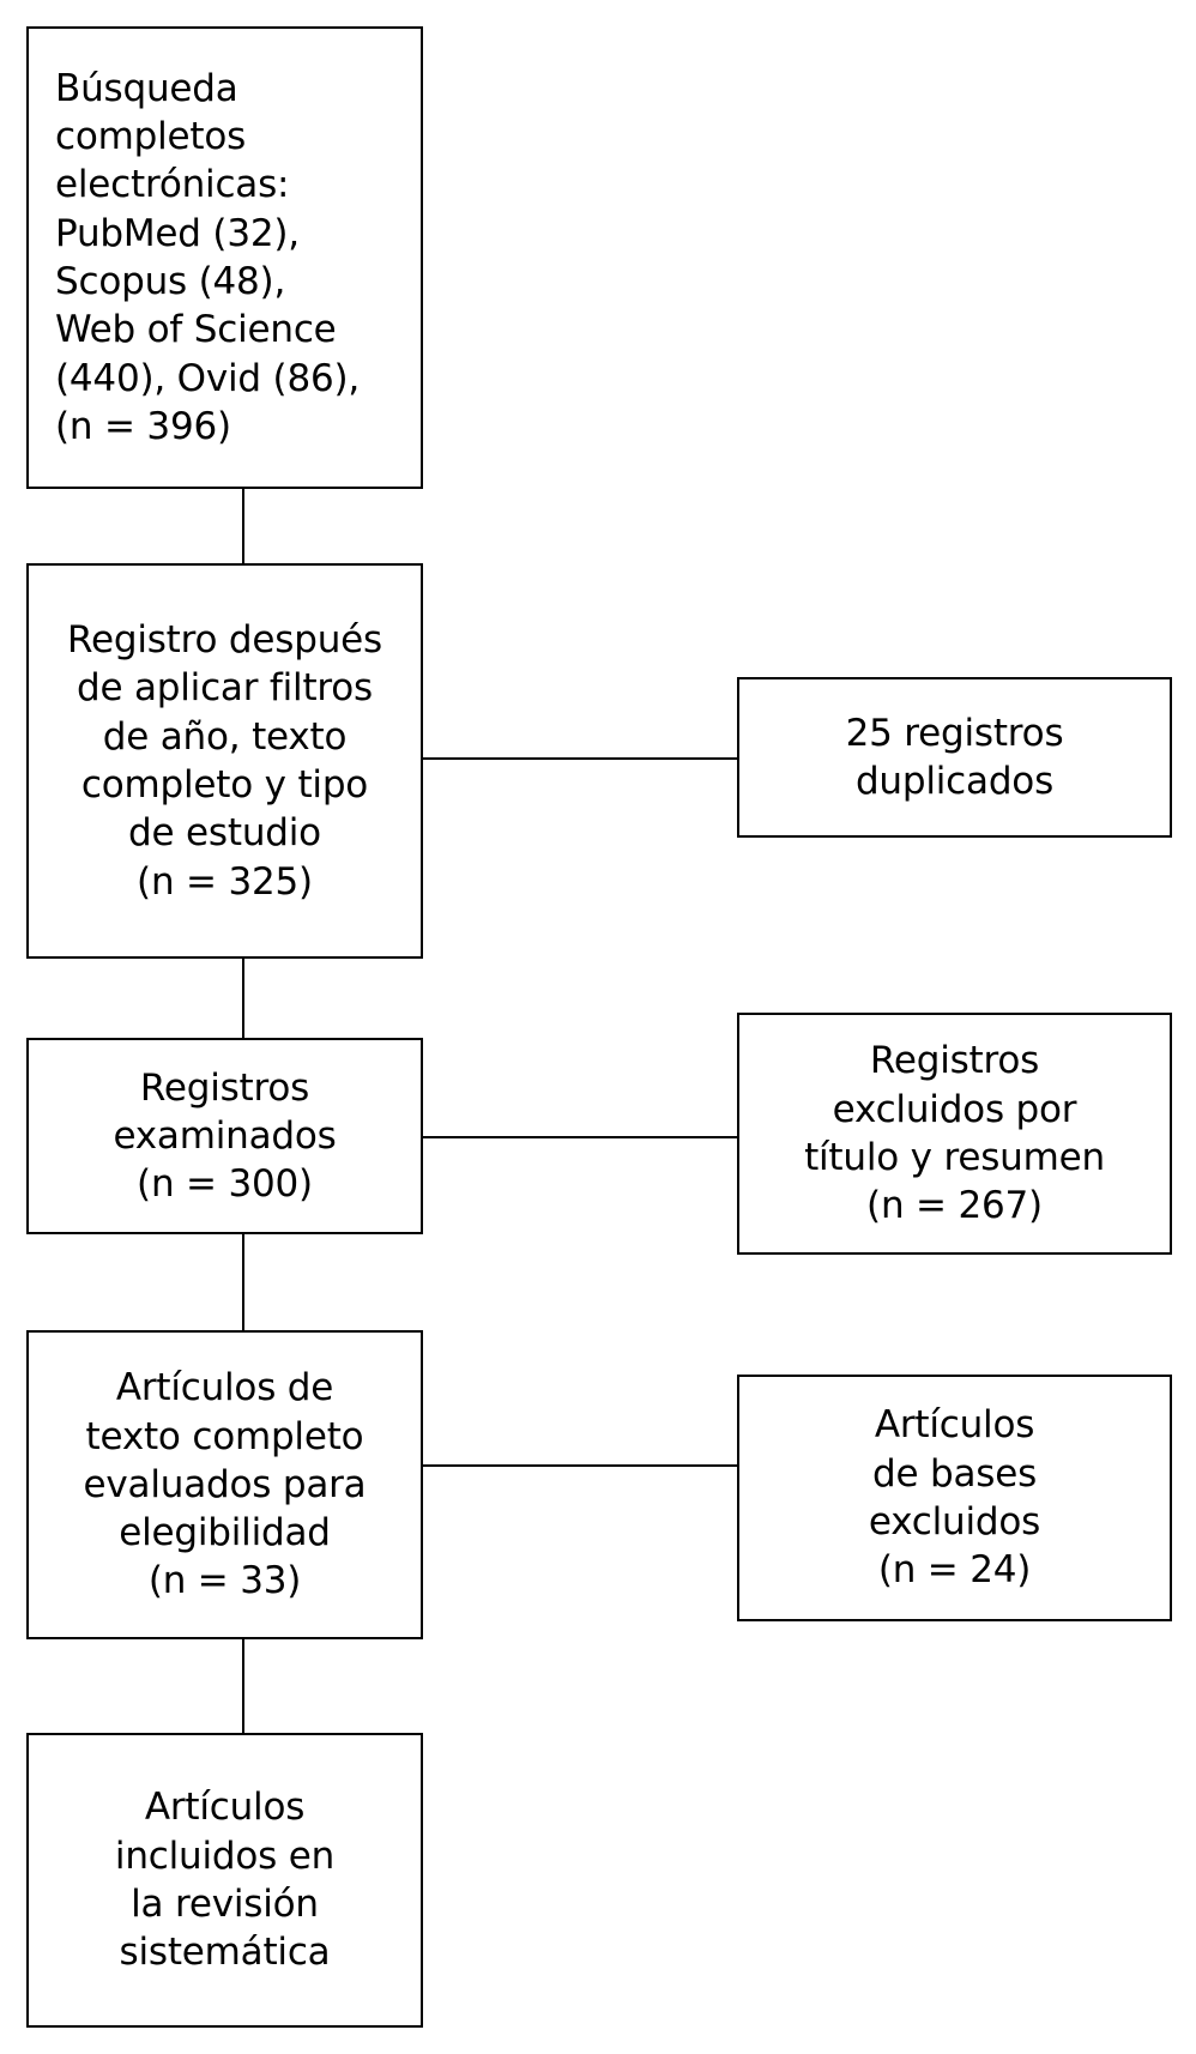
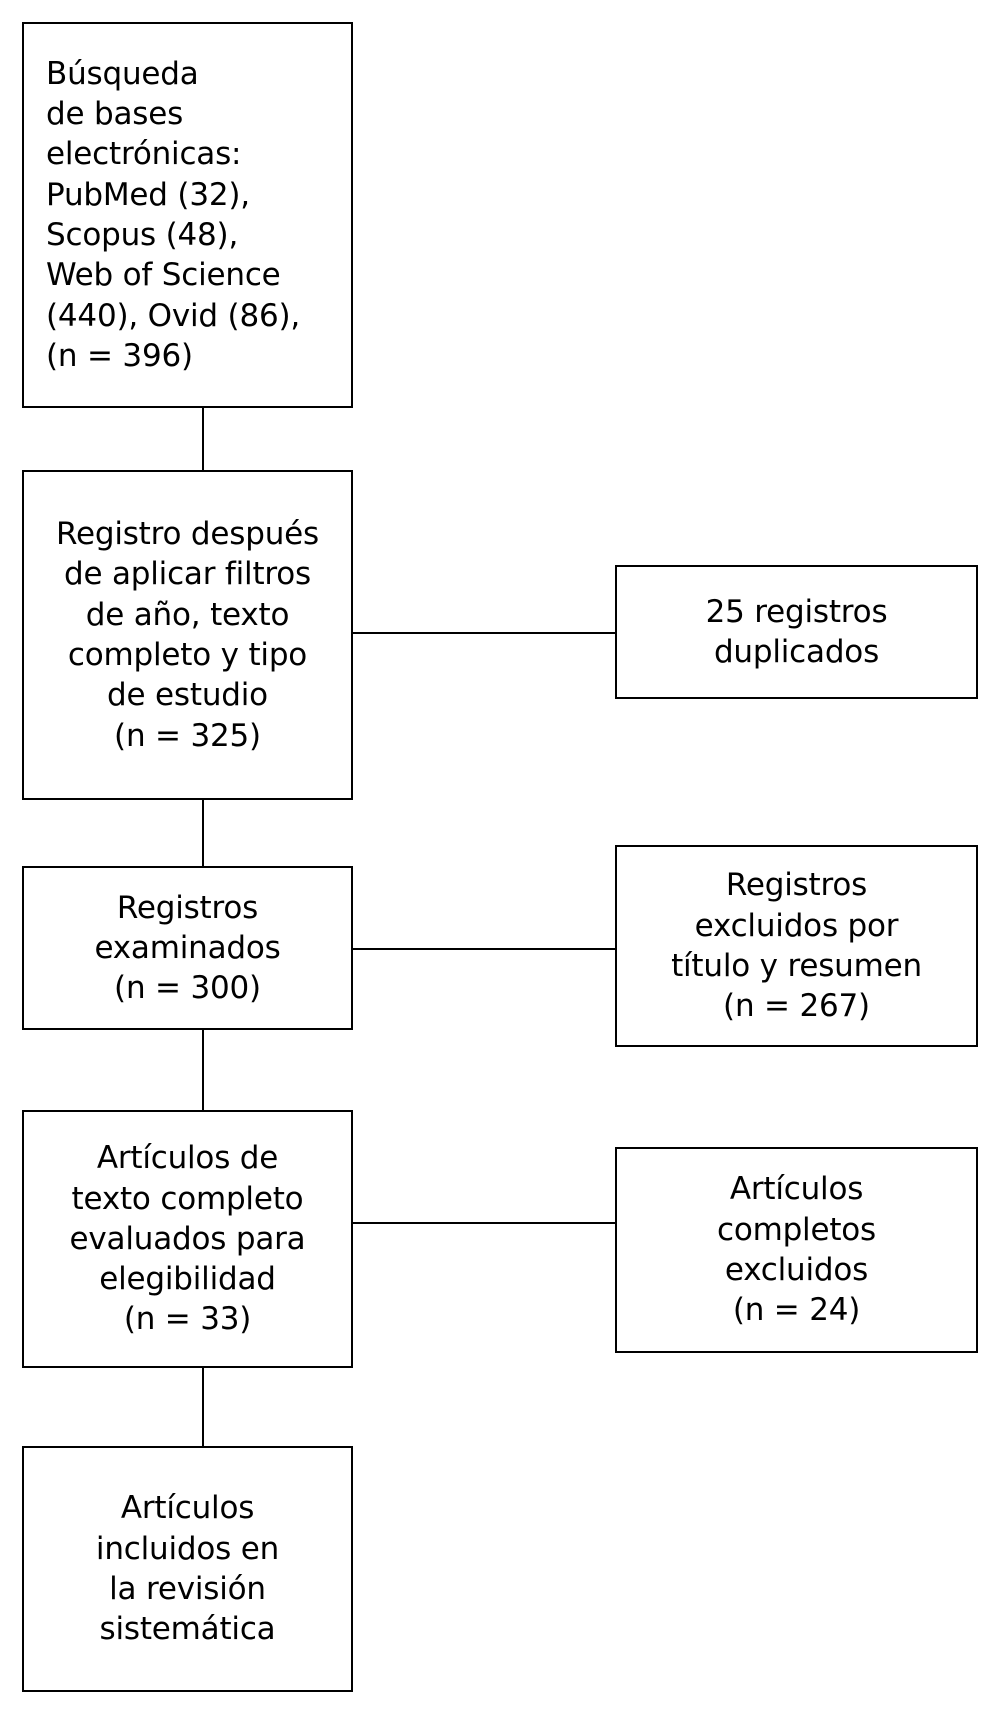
  Búsqueda
- completos
+ de bases
  electrónicas:
  PubMed (32),
  Scopus (48),
  Web of Science
  (440), Ovid (86),
  (n = 396)
  Registro después
  de aplicar filtros
  de año, texto
  completo y tipo
  de estudio
  (n = 325)
  25 registros
  duplicados
  Registros
  examinados
  (n = 300)
  Registros
  excluidos por
  título y resumen
  (n = 267)
  Artículos de
  texto completo
  evaluados para
  elegibilidad
  (n = 33)
  Artículos
- de bases
+ completos
  excluidos
  (n = 24)
  Artículos
  incluidos en
  la revisión
  sistemática
